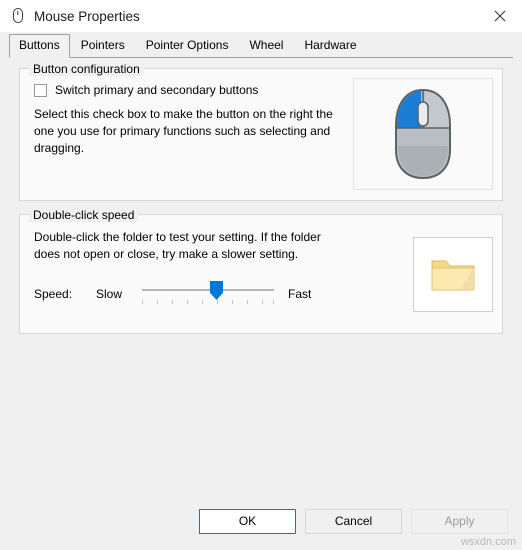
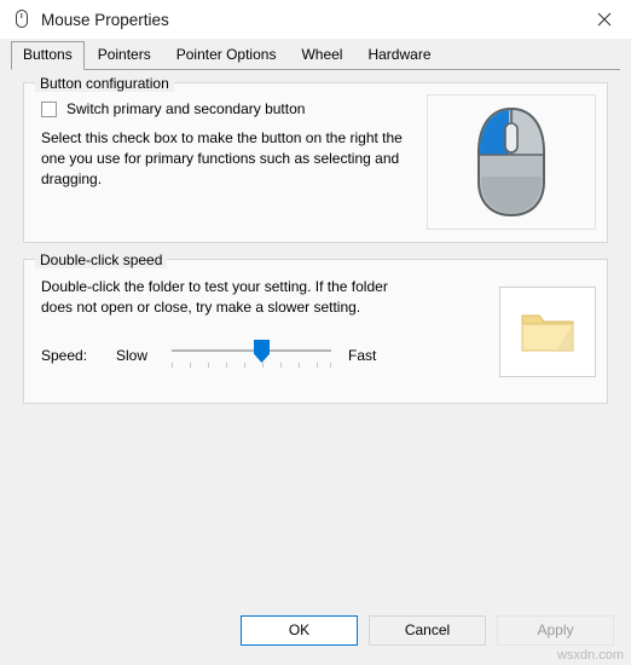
  Mouse Properties
  Buttons
  Pointers
  Pointer Options
  Wheel
  Hardware
  Button configuration
- Switch primary and secondary buttons
+ Switch primary and secondary button
  Select this check box to make the button on the right the one you use for primary functions such as selecting and dragging.
  Double-click speed
  Double-click the folder to test your setting. If the folder does not open or close, try make a slower setting.
  Speed:
  Slow
  Fast
  OK
  Cancel
  Apply
  wsxdn.com
